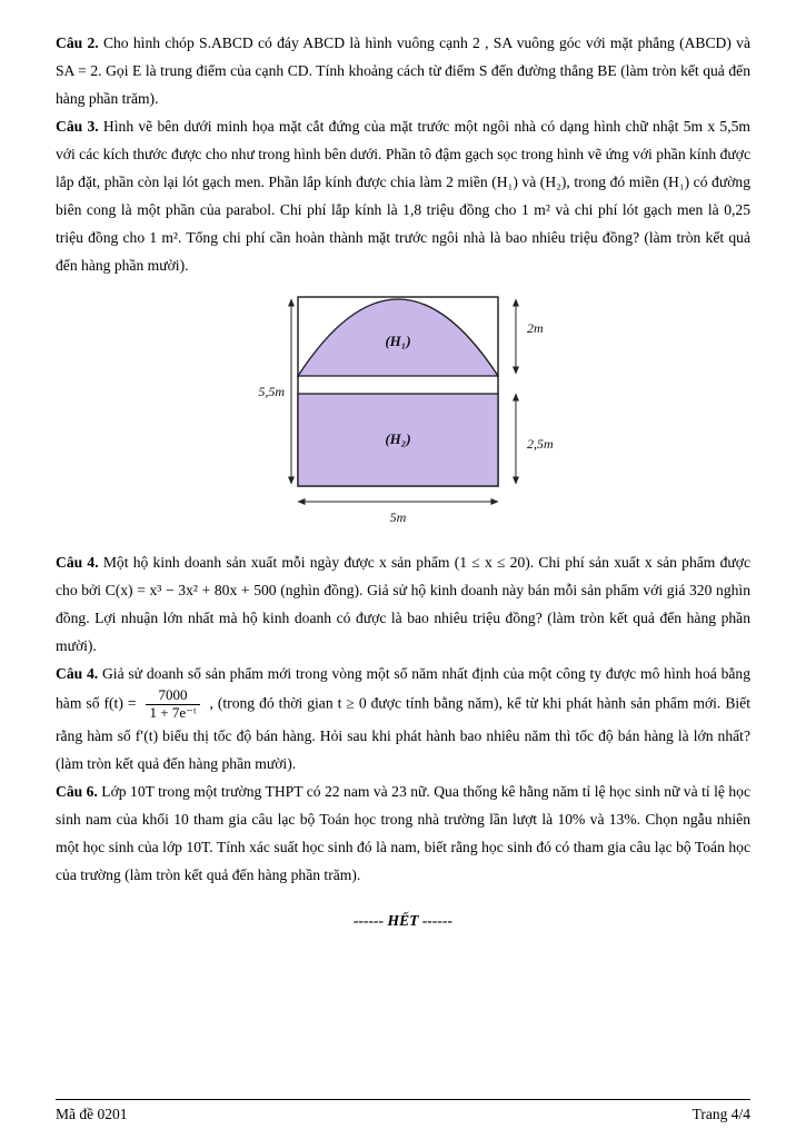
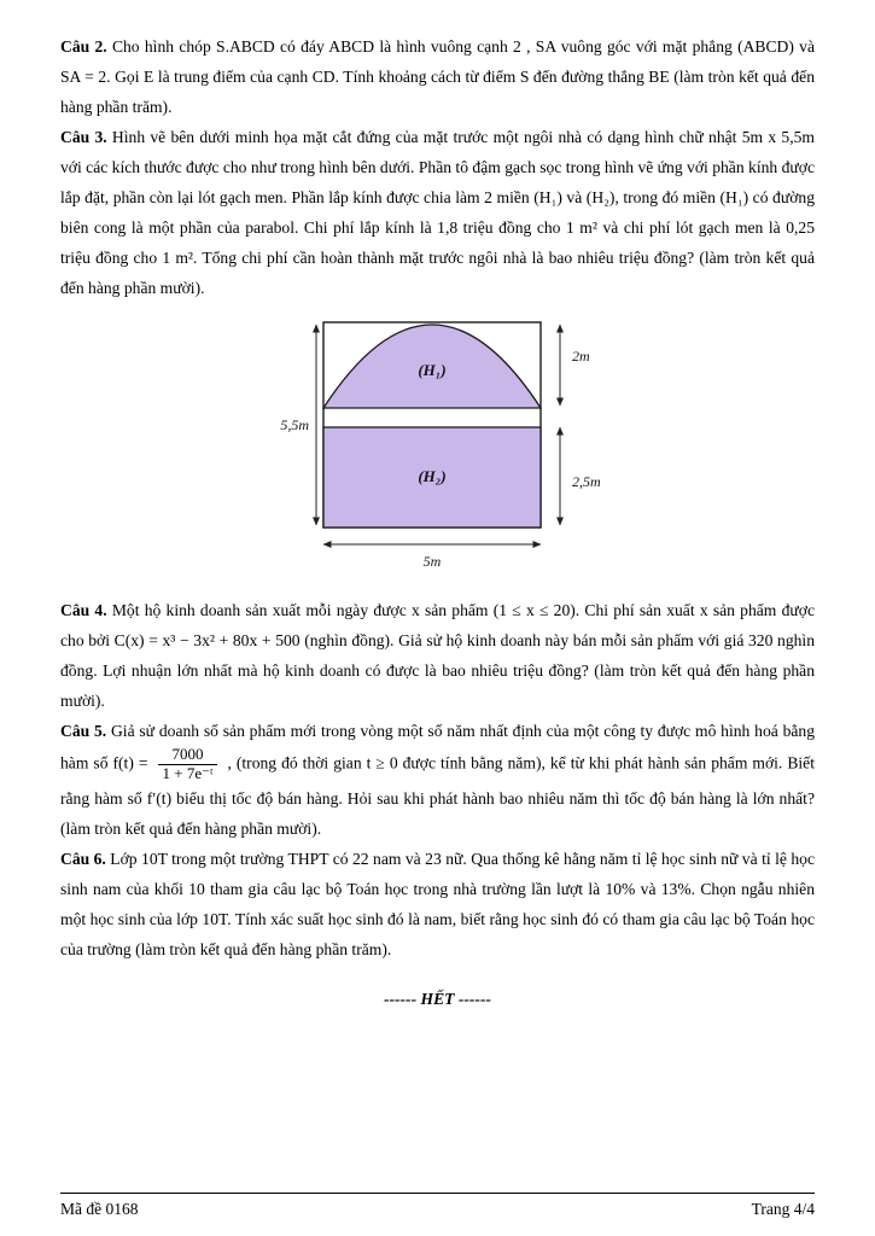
  Câu 2. Cho hình chóp S.ABCD có đáy ABCD là hình vuông cạnh 2 , SA vuông góc với mặt phẳng (ABCD) và SA = 2. Gọi E là trung điểm của cạnh CD. Tính khoảng cách từ điểm S đến đường thẳng BE (làm tròn kết quả đến hàng phần trăm).
  Câu 3. Hình vẽ bên dưới minh họa mặt cắt đứng của mặt trước một ngôi nhà có dạng hình chữ nhật 5m x 5,5m với các kích thước được cho như trong hình bên dưới. Phần tô đậm gạch sọc trong hình vẽ ứng với phần kính được lắp đặt, phần còn lại lót gạch men. Phần lắp kính được chia làm 2 miền (H₁) và (H₂), trong đó miền (H₁) có đường biên cong là một phần của parabol. Chi phí lắp kính là 1,8 triệu đồng cho 1 m² và chi phí lót gạch men là 0,25 triệu đồng cho 1 m². Tổng chi phí cần hoàn thành mặt trước ngôi nhà là bao nhiêu triệu đồng? (làm tròn kết quả đến hàng phần mười).
  (H₁)
  (H₂)
  5,5m
  2m
  2,5m
  5m
  Câu 4. Một hộ kinh doanh sản xuất mỗi ngày được x sản phẩm (1 ≤ x ≤ 20). Chi phí sản xuất x sản phẩm được cho bởi C(x) = x³ − 3x² + 80x + 500 (nghìn đồng). Giả sử hộ kinh doanh này bán mỗi sản phẩm với giá 320 nghìn đồng. Lợi nhuận lớn nhất mà hộ kinh doanh có được là bao nhiêu triệu đồng? (làm tròn kết quả đến hàng phần mười).
- Câu 4. Giả sử doanh số sản phẩm mới trong vòng một số năm nhất định của một công ty được mô hình hoá bằng hàm số f(t) =
+ Câu 5. Giả sử doanh số sản phẩm mới trong vòng một số năm nhất định của một công ty được mô hình hoá bằng hàm số f(t) =
  7000
  1 + 7e⁻ᵗ
  , (trong đó thời gian t ≥ 0 được tính bằng năm), kể từ khi phát hành sản phẩm mới. Biết rằng hàm số f′(t) biểu thị tốc độ bán hàng. Hỏi sau khi phát hành bao nhiêu năm thì tốc độ bán hàng là lớn nhất? (làm tròn kết quả đến hàng phần mười).
  Câu 6. Lớp 10T trong một trường THPT có 22 nam và 23 nữ. Qua thống kê hằng năm tỉ lệ học sinh nữ và tỉ lệ học sinh nam của khối 10 tham gia câu lạc bộ Toán học trong nhà trường lần lượt là 10% và 13%. Chọn ngẫu nhiên một học sinh của lớp 10T. Tính xác suất học sinh đó là nam, biết rằng học sinh đó có tham gia câu lạc bộ Toán học của trường (làm tròn kết quả đến hàng phần trăm).
  ------ HẾT ------
- Mã đề 0201
+ Mã đề 0168
  Trang 4/4
